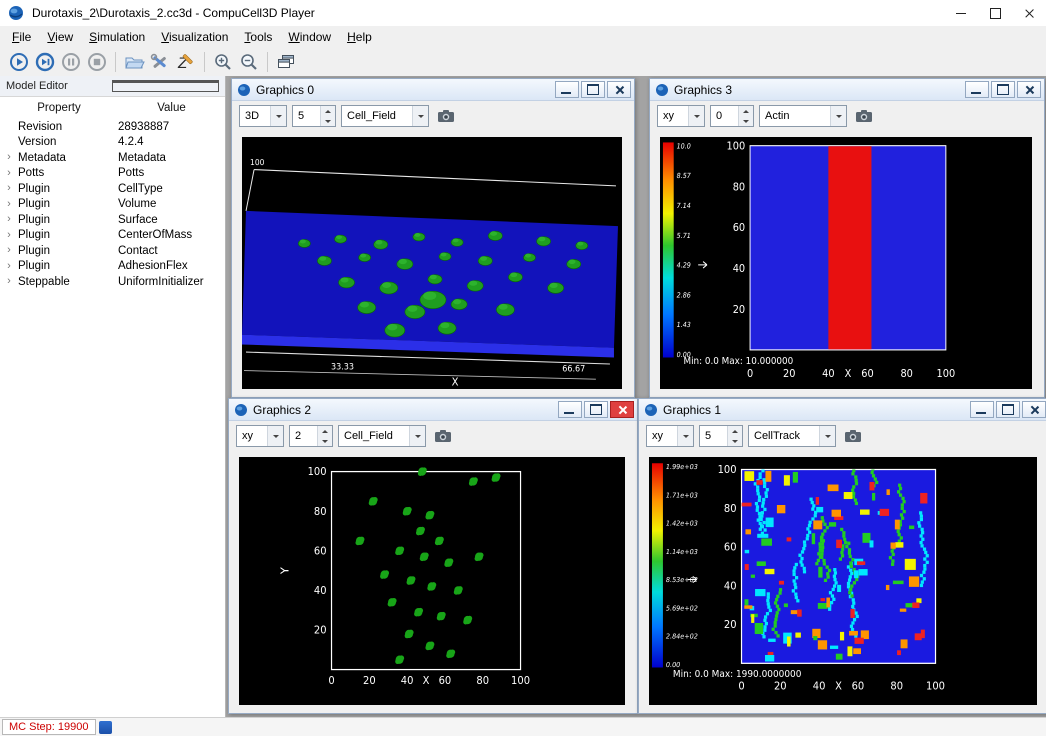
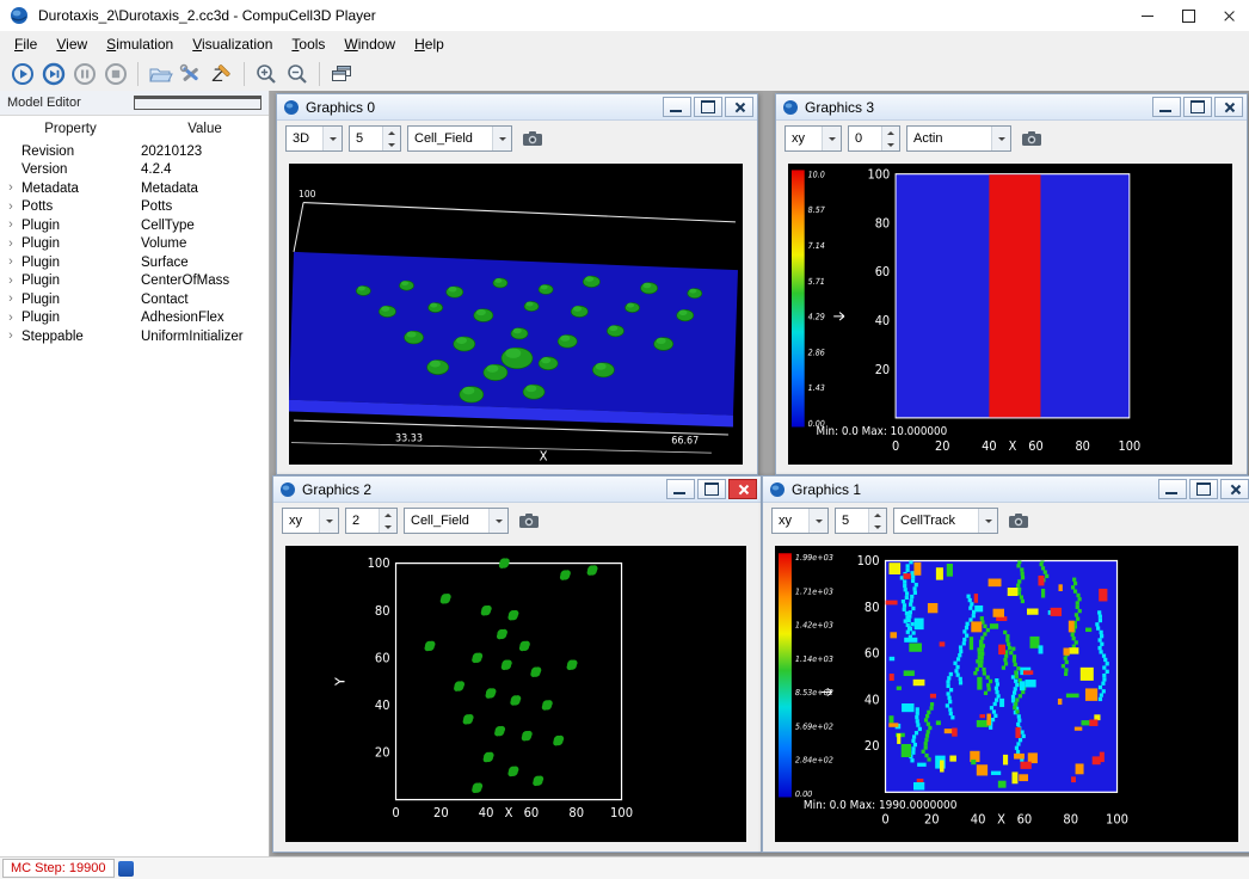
  Durotaxis_2\Durotaxis_2.cc3d - CompuCell3D Player
  File
  View
  Simulation
  Visualization
  Tools
  Window
  Help
  Z
  Model Editor
  Property
  Value
  Revision
- 28938887
+ 20210123
  Version
  4.2.4
  ›
  Metadata
  Metadata
  ›
  Potts
  Potts
  ›
  Plugin
  CellType
  ›
  Plugin
  Volume
  ›
  Plugin
  Surface
  ›
  Plugin
  CenterOfMass
  ›
  Plugin
  Contact
  ›
  Plugin
  AdhesionFlex
  ›
  Steppable
  UniformInitializer
  Graphics 0
  3D
  5
  Cell_Field
  100
  33.33
  66.67
  X
  Graphics 3
  xy
  0
  Actin
  10.0
  8.57
  7.14
  5.71
  4.29
  2.86
  1.43
  0.00
  Min: 0.0 Max: 10.000000
  100
  80
  60
  40
  20
  0
  20
  40
  60
  80
  100
  X
  Graphics 2
  xy
  2
  Cell_Field
  100
  80
  60
  40
  20
  0
  20
  40
  60
  80
  100
  X
  Graphics 1
  xy
  5
  CellTrack
  1.99e+03
  1.71e+03
  1.42e+03
  1.14e+03
  8.53e+0
  5.69e+02
  2.84e+02
  0.00
  Min: 0.0 Max: 1990.0000000
  100
  80
  60
  40
  20
  0
  20
  40
  60
  80
  100
  X
  MC Step: 19900
